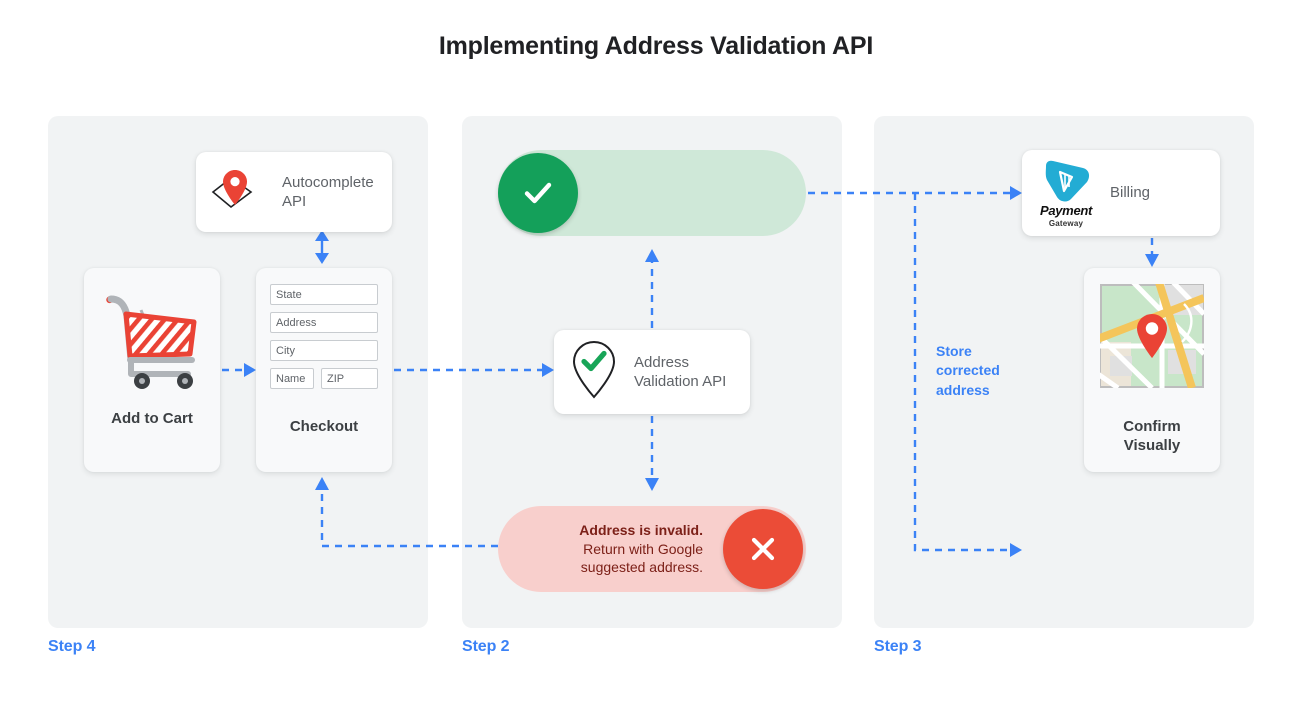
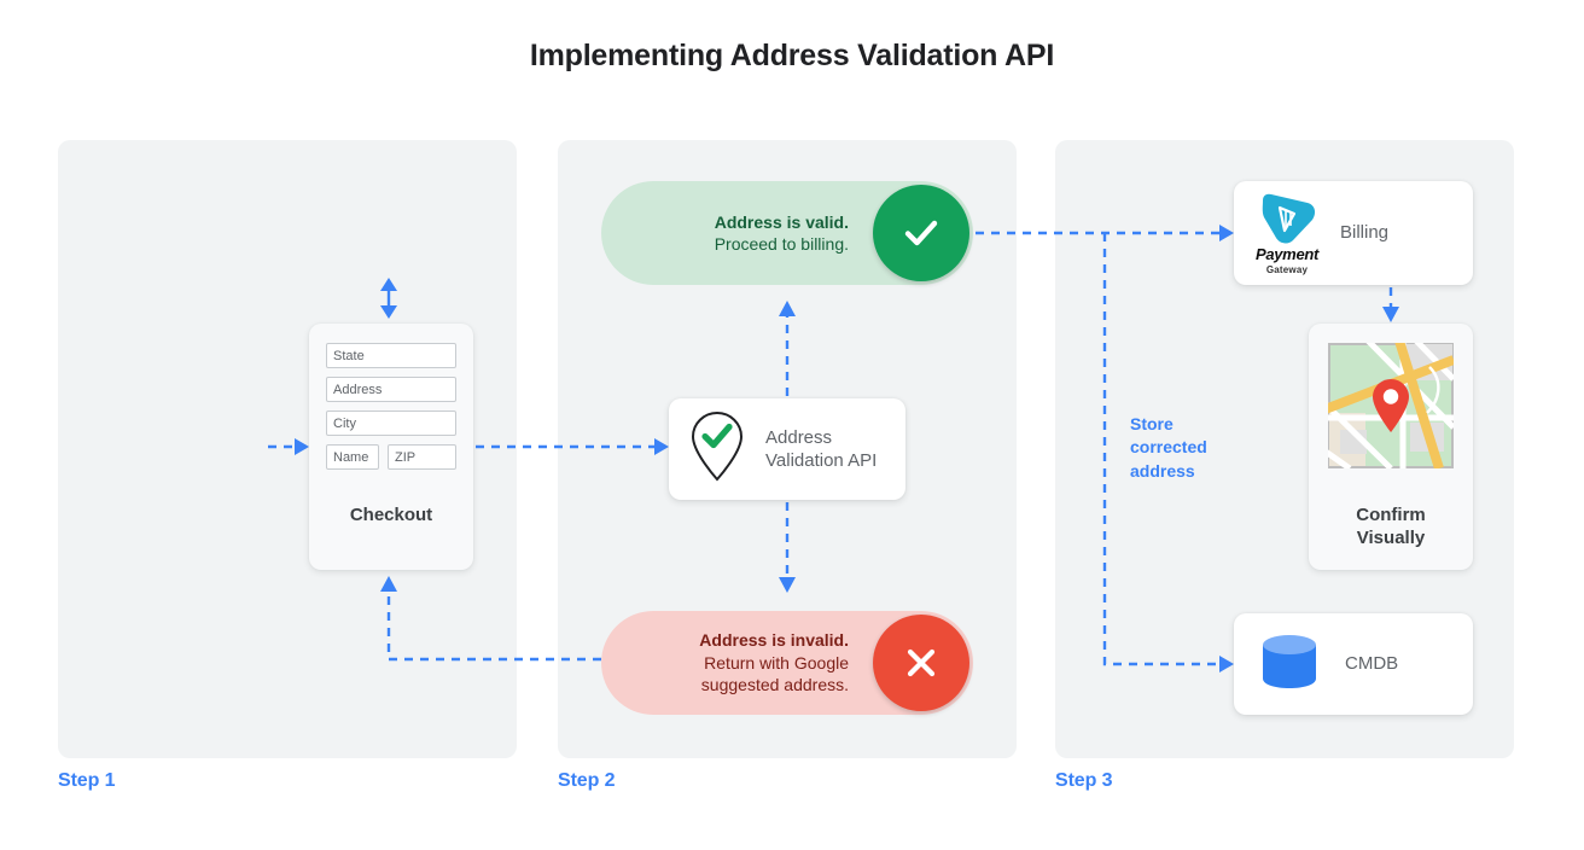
  Implementing Address Validation API
- Autocomplete
- API
- Add to Cart
  State
  Address
  City
  Name
  ZIP
  Checkout
+ Address is valid.
+ Proceed to billing.
  Address
  Validation API
  Address is invalid.
  Return with Google
  suggested address.
  Payment
  Gateway
  Billing
  Confirm
  Visually
+ CMDB
  Store
  corrected
  address
- Step 4
+ Step 1
  Step 2
  Step 3
